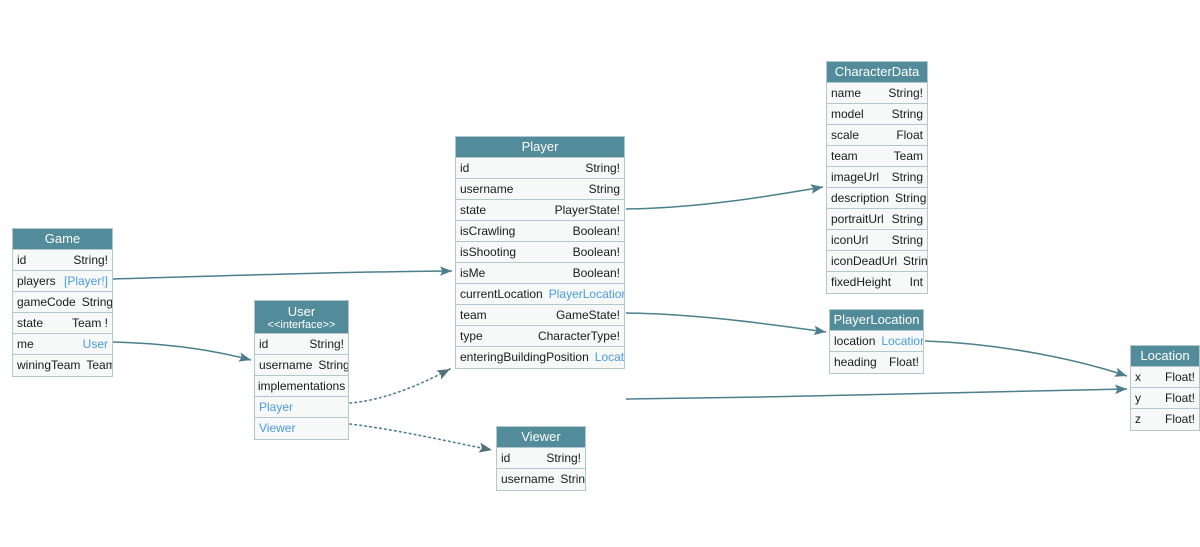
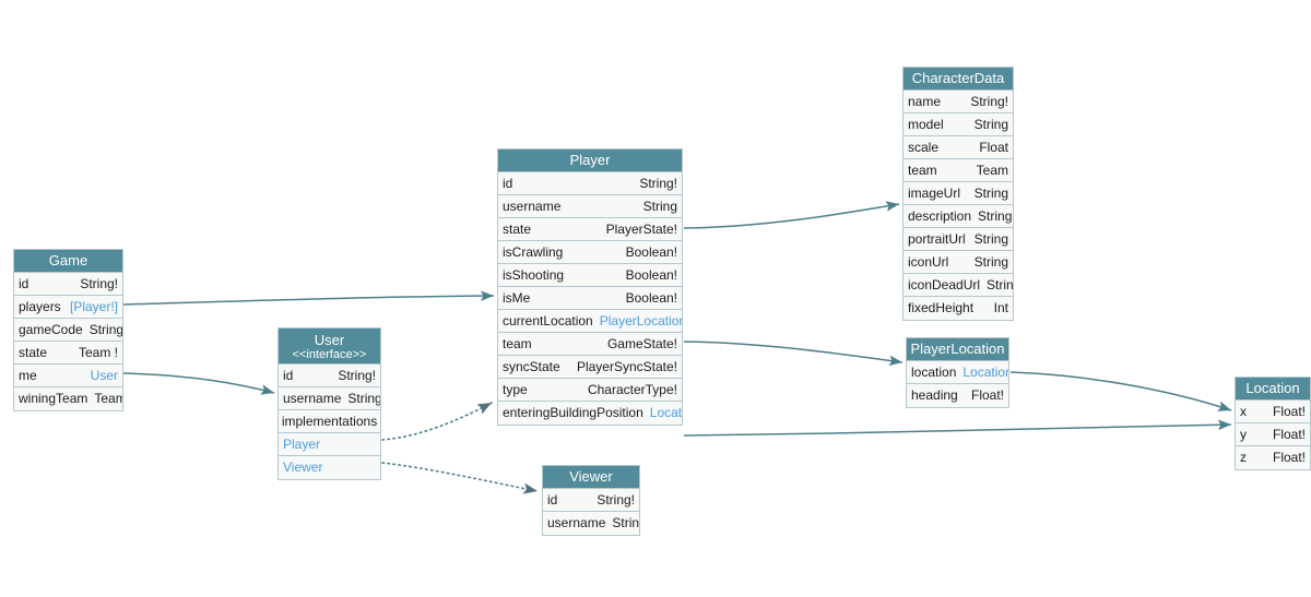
  Game
  id
  String!
  players
  [Player!]
  gameCode
  String
  state
  Team !
  me
  User
  winingTeam
  Team
  User
  <<interface>>
  id
  String!
  username
  String
  implementations
  Player
  Viewer
  Player
  id
  String!
  username
  String
  state
  PlayerState!
  isCrawling
  Boolean!
  isShooting
  Boolean!
  isMe
  Boolean!
  currentLocation
  PlayerLocatio
  team
  GameState!
+ syncState
+ PlayerSyncState!
  type
  CharacterType!
  enteringBuildingPosition
  Viewer
  id
  String!
  username
  Strin
  CharacterData
  name
  String!
  model
  String
  scale
  Float
  team
  Team
  imageUrl
  String
  description
  String
  portraitUrl
  String
  iconUrl
  String
  iconDeadUrl
  Strin
  fixedHeight
  Int
  PlayerLocation
  location
  Locatio
  heading
  Float!
  Location
  x
  Float!
  y
  Float!
  z
  Float!
